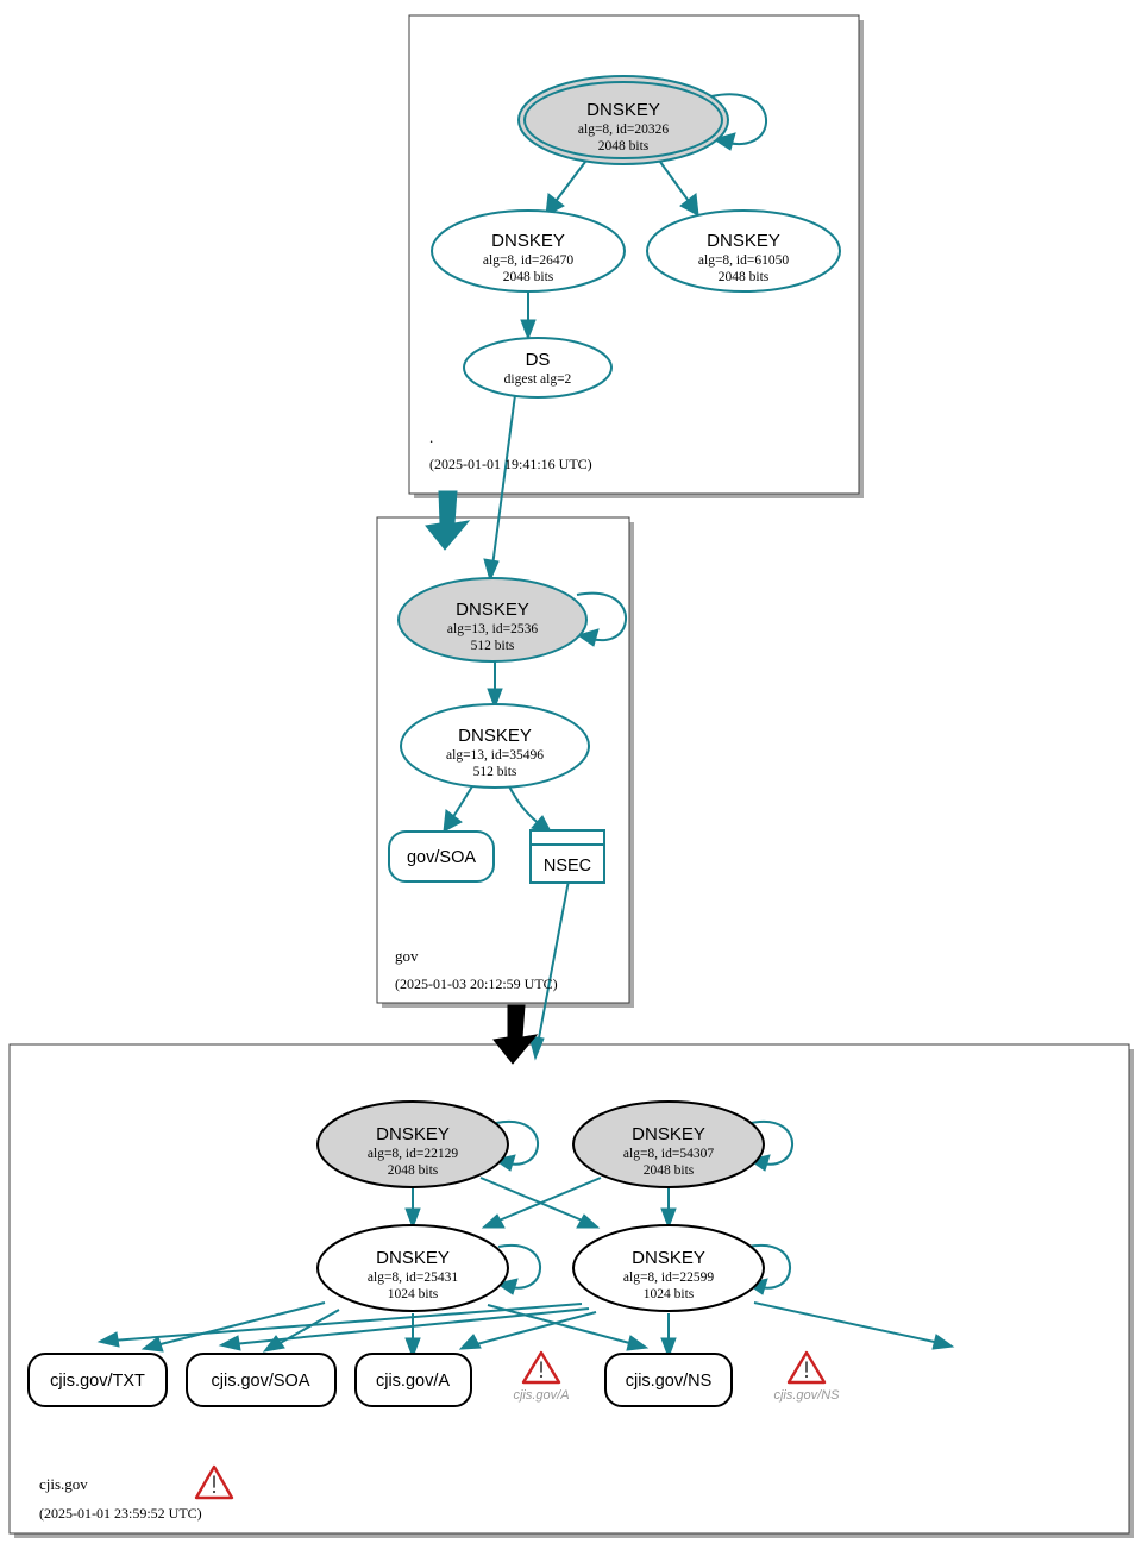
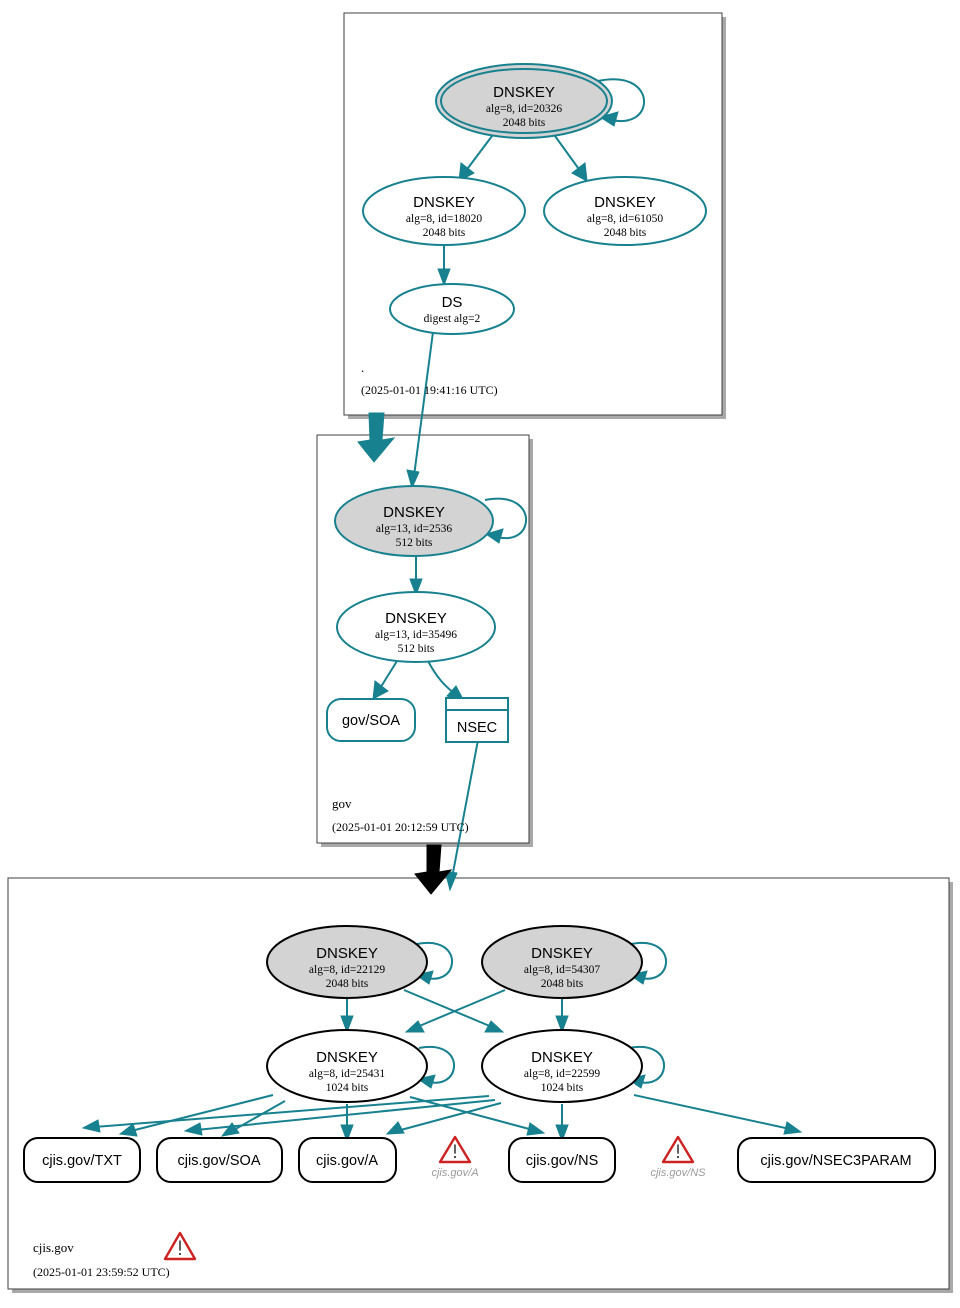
  DNSKEY
  alg=8, id=20326
  2048 bits
  DNSKEY
- alg=8, id=26470
+ alg=8, id=18020
  2048 bits
  DNSKEY
  alg=8, id=61050
  2048 bits
  DS
  digest alg=2
  .
  (2025-01-01 19:41:16 UTC)
  DNSKEY
  alg=13, id=2536
  512 bits
  DNSKEY
  alg=13, id=35496
  512 bits
  gov/SOA
  NSEC
  gov
- (2025-01-03 20:12:59 UTC)
+ (2025-01-01 20:12:59 UTC)
  DNSKEY
  alg=8, id=22129
  2048 bits
  DNSKEY
  alg=8, id=54307
  2048 bits
  DNSKEY
  alg=8, id=25431
  1024 bits
  DNSKEY
  alg=8, id=22599
  1024 bits
  cjis.gov/TXT
  cjis.gov/SOA
  cjis.gov/A
  cjis.gov/NS
+ cjis.gov/NSEC3PARAM
  cjis.gov/A
  cjis.gov/NS
  cjis.gov
  (2025-01-01 23:59:52 UTC)
